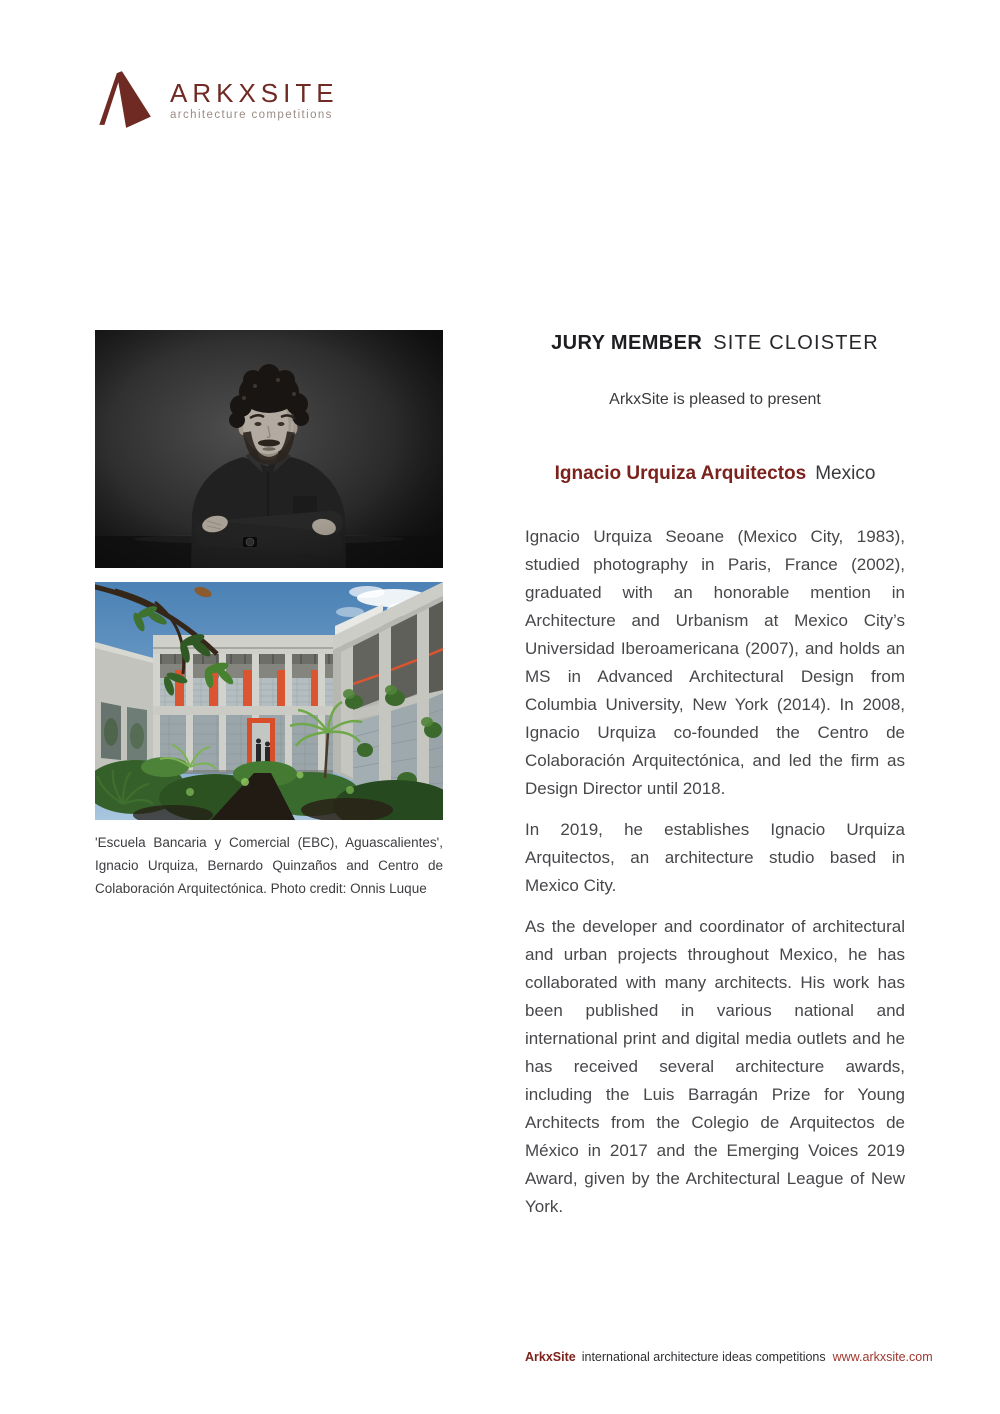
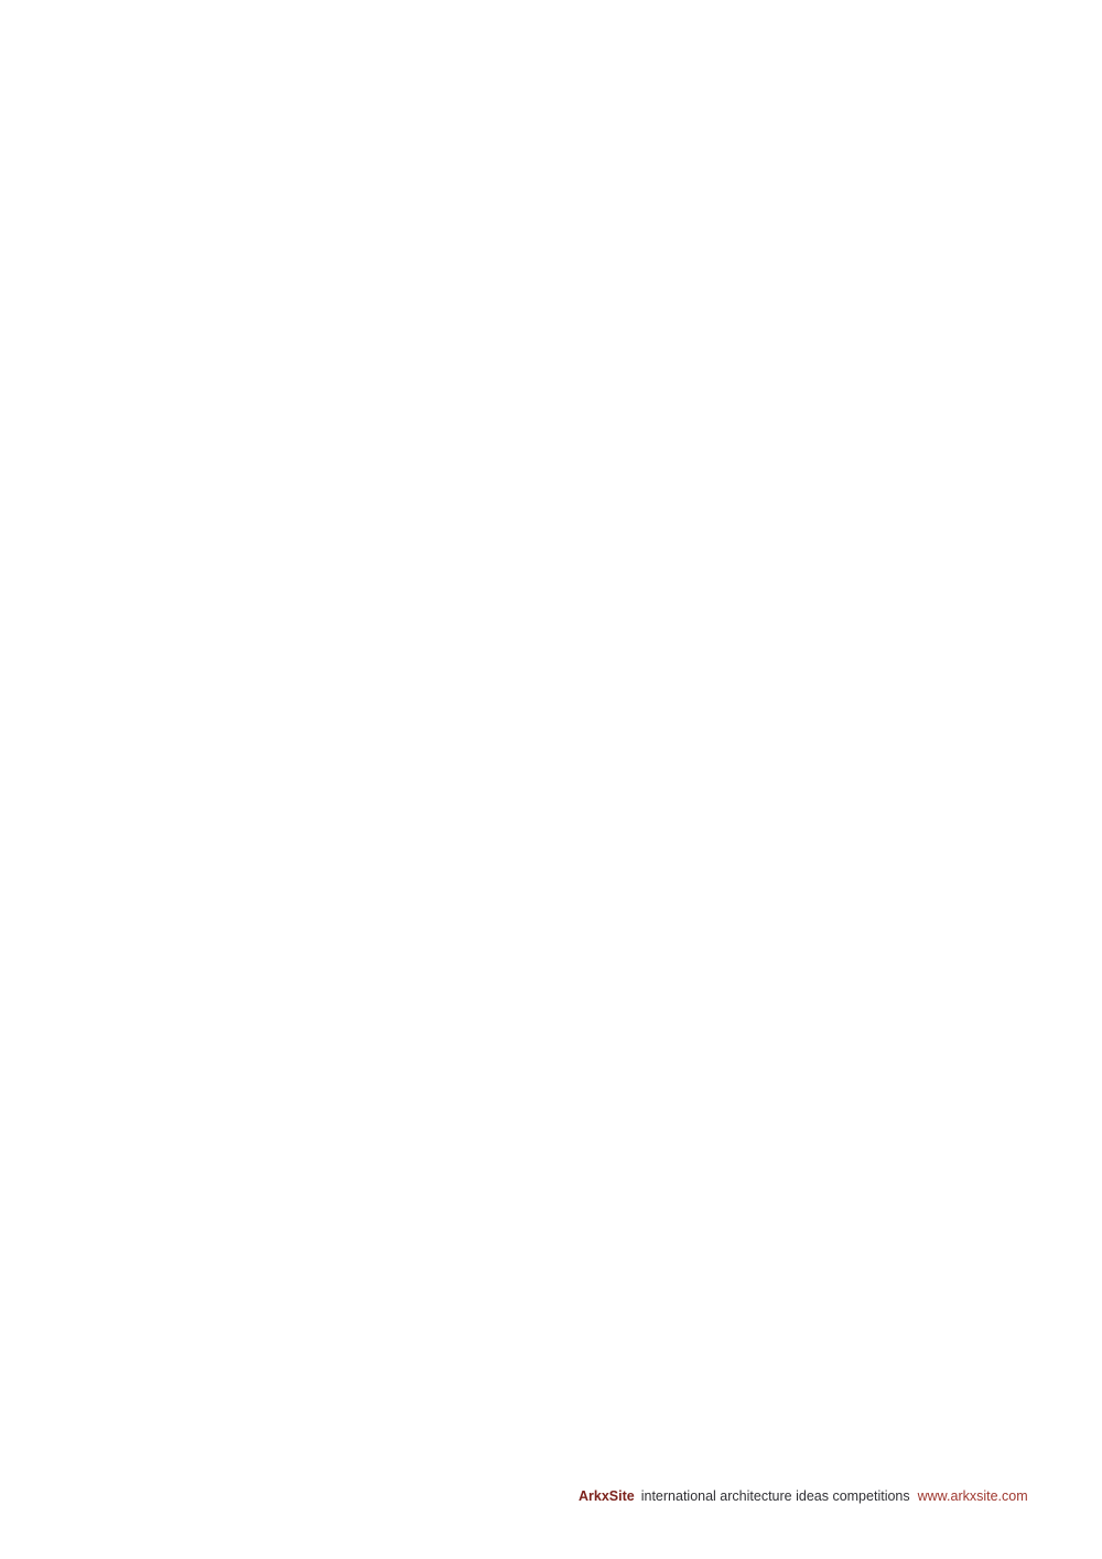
- ARKXSITE
- architecture competitions
- 'Escuela Bancaria y Comercial (EBC), Aguascalientes', Ignacio Urquiza, Bernardo Quinzaños and Centro de Colaboración Arquitectónica. Photo credit: Onnis Luque
- JURY MEMBER SITE CLOISTER
- ArkxSite is pleased to present
- Ignacio Urquiza Arquitectos Mexico
- Ignacio Urquiza Seoane (Mexico City, 1983), studied photography in Paris, France (2002), graduated with an honorable mention in Architecture and Urbanism at Mexico City’s Universidad Iberoamericana (2007), and holds an MS in Advanced Architectural Design from Columbia University, New York (2014). In 2008, Ignacio Urquiza co-founded the Centro de Colaboración Arquitectónica, and led the firm as Design Director until 2018.
- In 2019, he establishes Ignacio Urquiza Arquitectos, an architecture studio based in Mexico City.
- As the developer and coordinator of architectural and urban projects throughout Mexico, he has collaborated with many architects. His work has been published in various national and international print and digital media outlets and he has received several architecture awards, including the Luis Barragán Prize for Young Architects from the Colegio de Arquitectos de México in 2017 and the Emerging Voices 2019 Award, given by the Architectural League of New York.
  ArkxSite international architecture ideas competitions www.arkxsite.com
